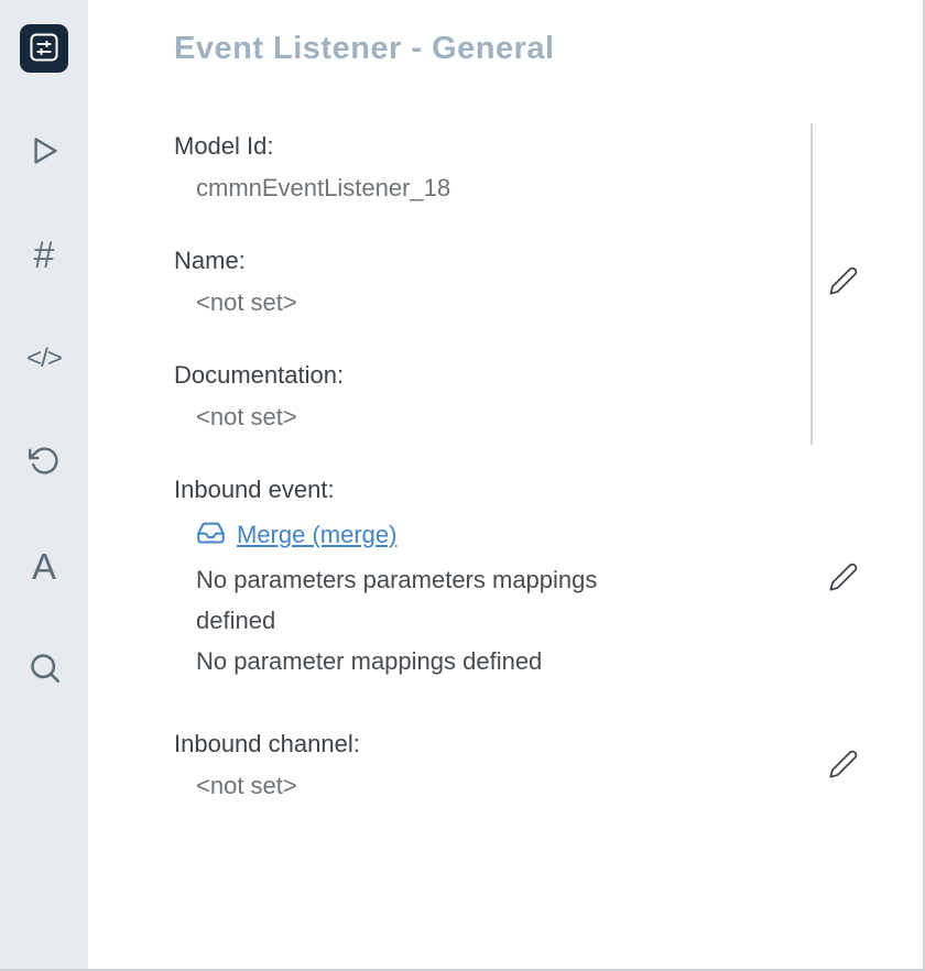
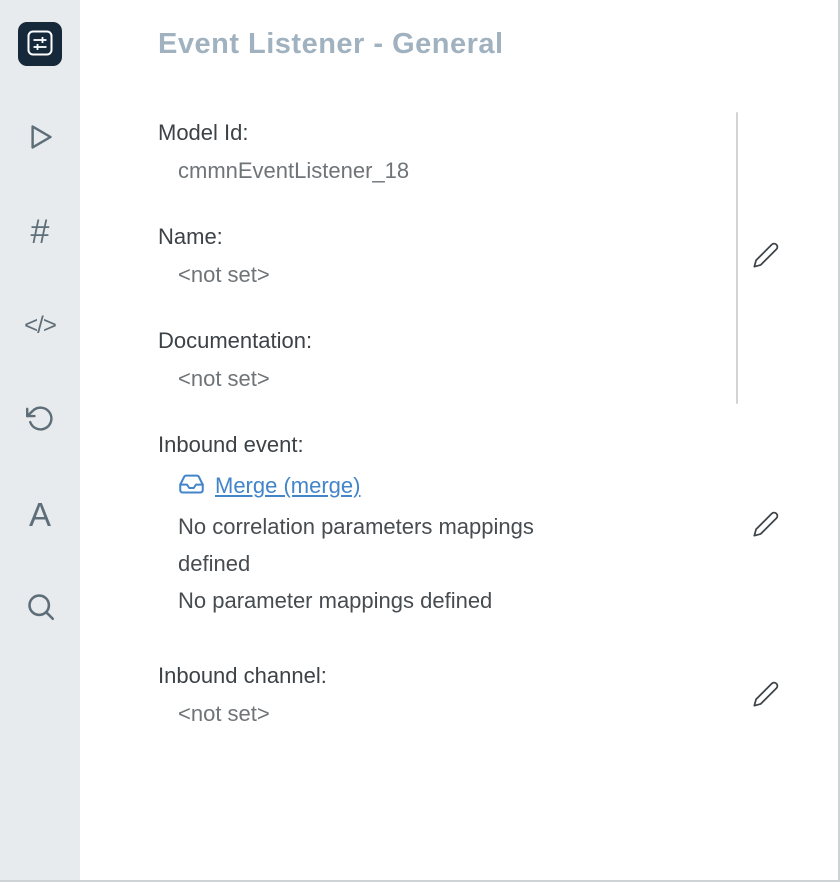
  #
  </>
  A
  Event Listener - General
  Model Id:
  cmmnEventListener_18
  Name:
  <not set>
  Documentation:
  <not set>
  Inbound event:
  Merge (merge)
- No parameters parameters mappings defined
+ No correlation parameters mappings defined
  No parameter mappings defined
  Inbound channel:
  <not set>
